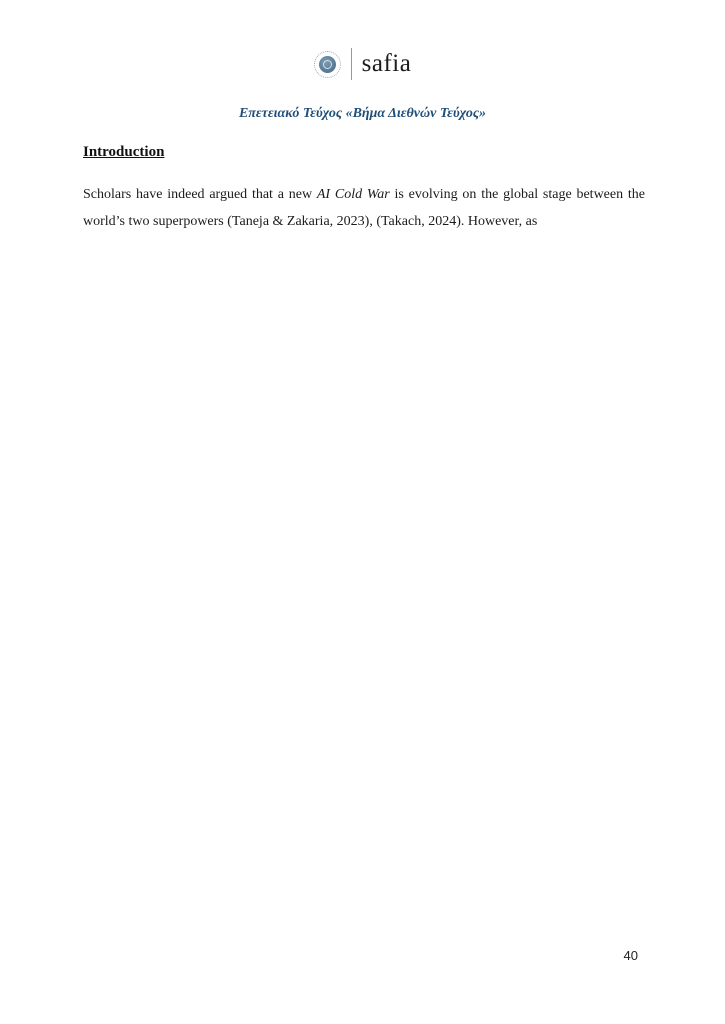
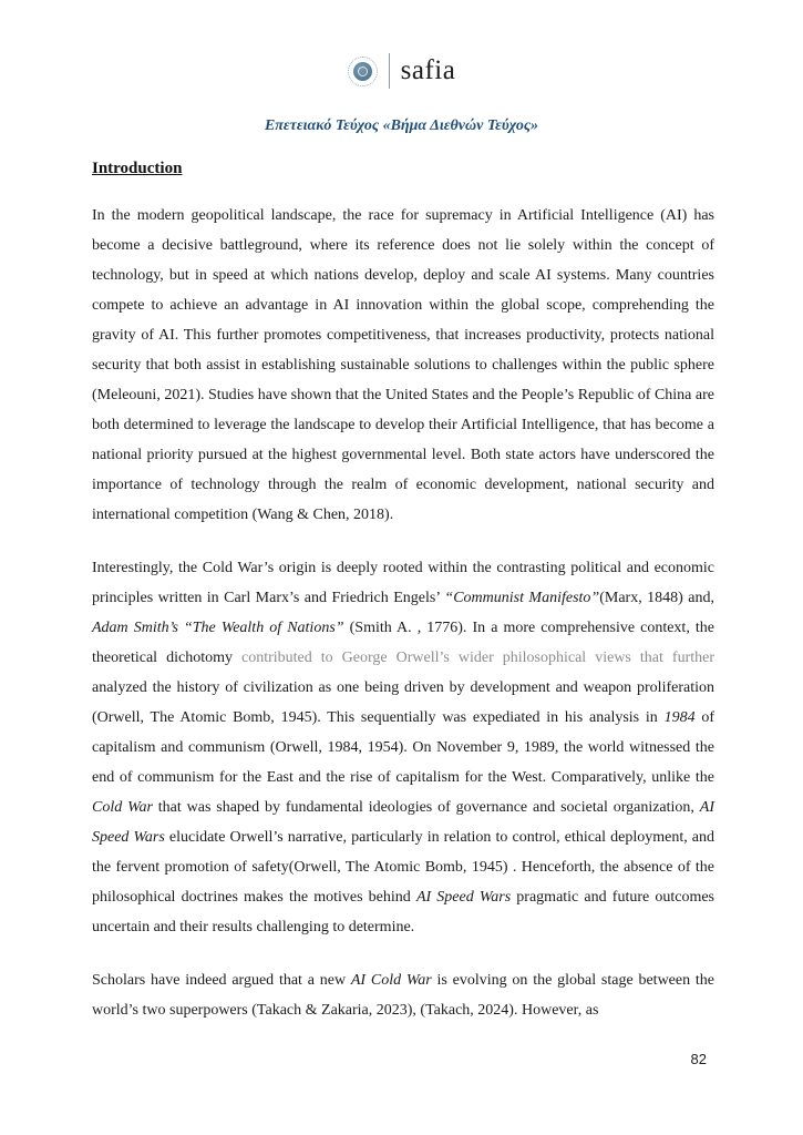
  safia
  Επετειακό Τεύχος «Βήμα Διεθνών Τεύχος»
  Introduction
+ In the modern geopolitical landscape, the race for supremacy in Artificial Intelligence (AI) has become a decisive battleground, where its reference does not lie solely within the concept of technology, but in speed at which nations develop, deploy and scale AI systems. Many countries compete to achieve an advantage in AI innovation within the global scope, comprehending the gravity of AI. This further promotes competitiveness, that increases productivity, protects national security that both assist in establishing sustainable solutions to challenges within the public sphere (Meleouni, 2021). Studies have shown that the United States and the People’s Republic of China are both determined to leverage the landscape to develop their Artificial Intelligence, that has become a national priority pursued at the highest governmental level. Both state actors have underscored the importance of technology through the realm of economic development, national security and international competition (Wang & Chen, 2018).
+ Interestingly, the Cold War’s origin is deeply rooted within the contrasting political and economic principles written in Carl Marx’s and Friedrich Engels’ “Communist Manifesto”(Marx, 1848) and, Adam Smith’s “The Wealth of Nations” (Smith A. , 1776). In a more comprehensive context, the theoretical dichotomy contributed to George Orwell’s wider philosophical views that further analyzed the history of civilization as one being driven by development and weapon proliferation (Orwell, The Atomic Bomb, 1945). This sequentially was expediated in his analysis in 1984 of capitalism and communism (Orwell, 1984, 1954). On November 9, 1989, the world witnessed the end of communism for the East and the rise of capitalism for the West. Comparatively, unlike the Cold War that was shaped by fundamental ideologies of governance and societal organization, AI Speed Wars elucidate Orwell’s narrative, particularly in relation to control, ethical deployment, and the fervent promotion of safety(Orwell, The Atomic Bomb, 1945) . Henceforth, the absence of the philosophical doctrines makes the motives behind AI Speed Wars pragmatic and future outcomes uncertain and their results challenging to determine.
- Scholars have indeed argued that a new AI Cold War is evolving on the global stage between the world’s two superpowers (Taneja & Zakaria, 2023), (Takach, 2024). However, as
+ Scholars have indeed argued that a new AI Cold War is evolving on the global stage between the world’s two superpowers (Takach & Zakaria, 2023), (Takach, 2024). However, as
- 40
+ 82
